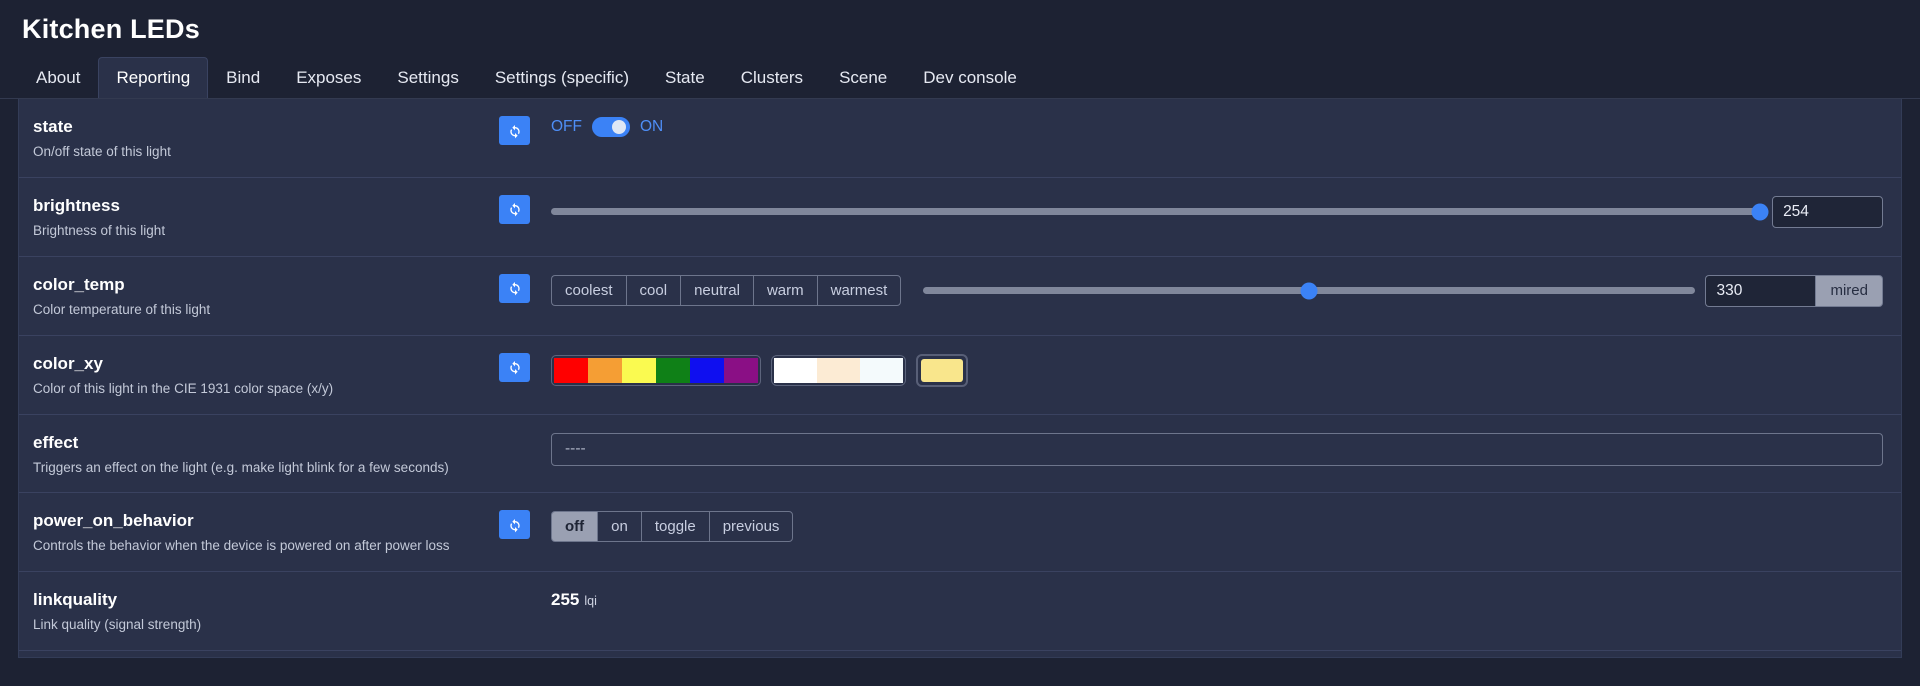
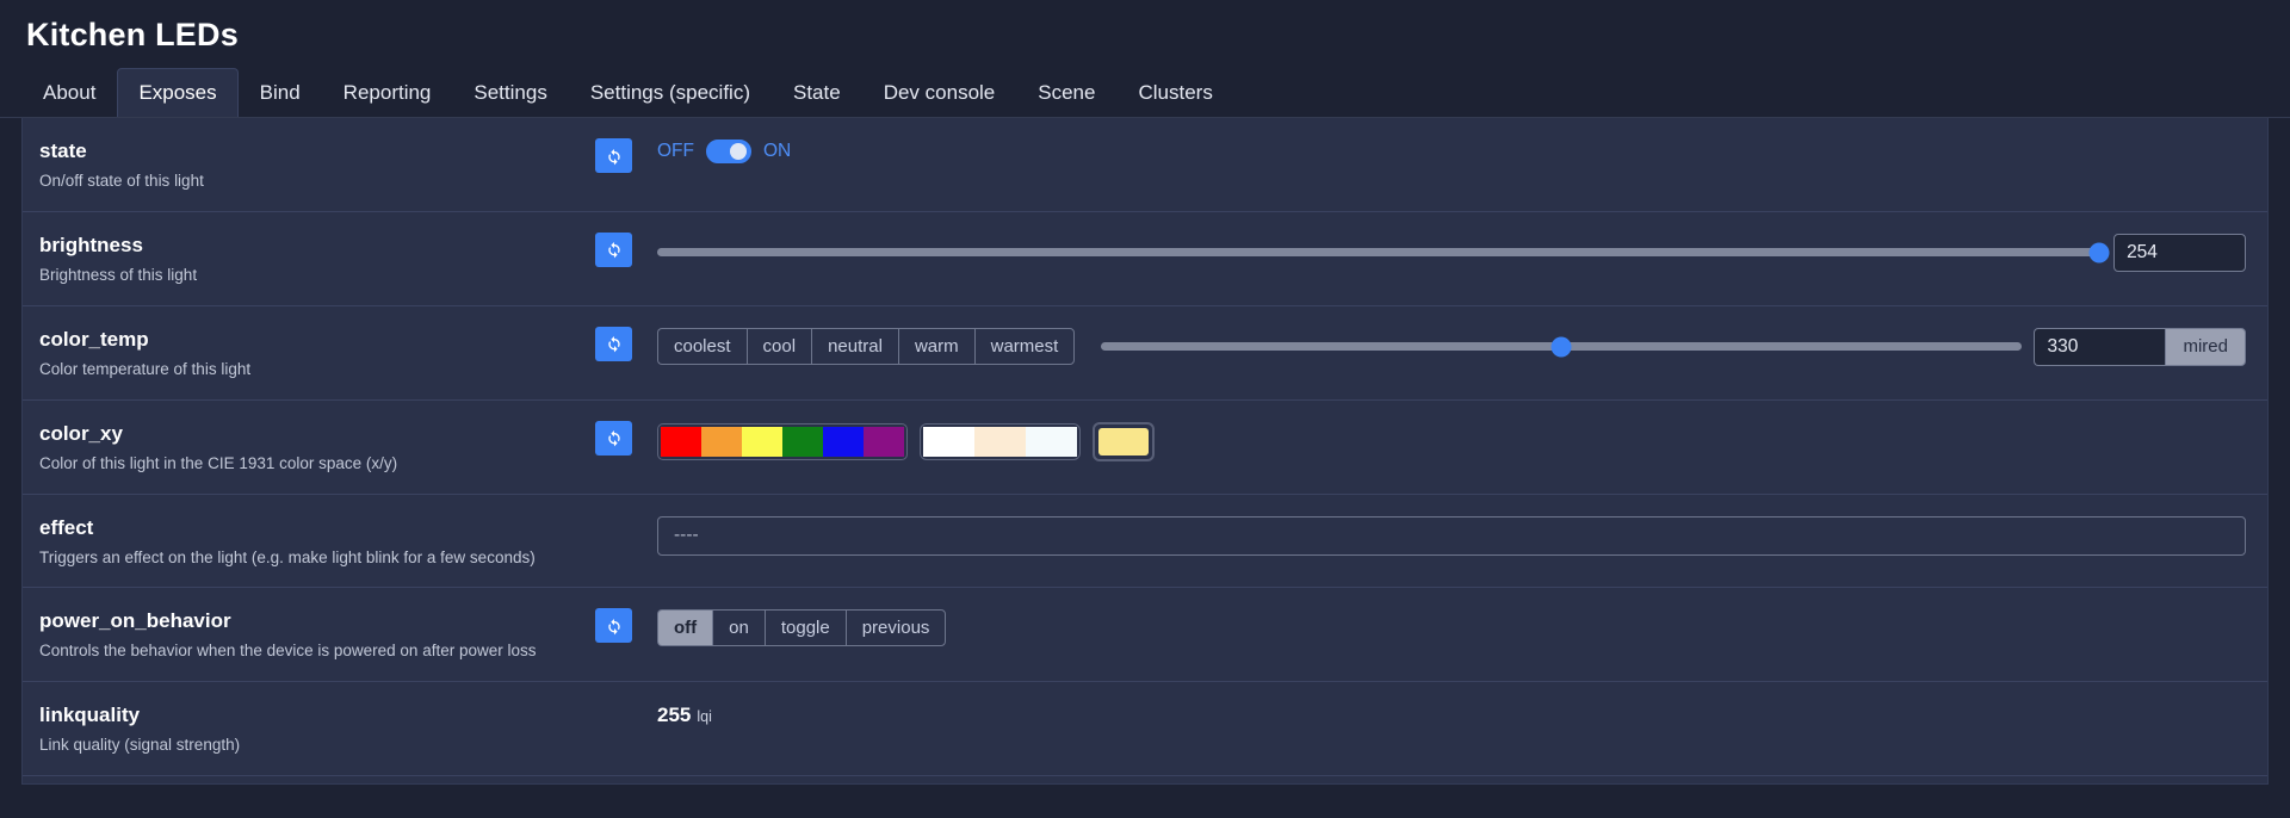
  Kitchen LEDs
  About
- Reporting
+ Exposes
  Bind
- Exposes
+ Reporting
  Settings
  Settings (specific)
  State
- Clusters
+ Dev console
  Scene
- Dev console
+ Clusters
  state
  On/off state of this light
  OFF
  ON
  brightness
  Brightness of this light
  254
  color_temp
  Color temperature of this light
  coolest
  cool
  neutral
  warm
  warmest
  330
  mired
  color_xy
  Color of this light in the CIE 1931 color space (x/y)
  effect
  Triggers an effect on the light (e.g. make light blink for a few seconds)
  ----
  power_on_behavior
  Controls the behavior when the device is powered on after power loss
  off
  on
  toggle
  previous
  linkquality
  Link quality (signal strength)
  255
  lqi
